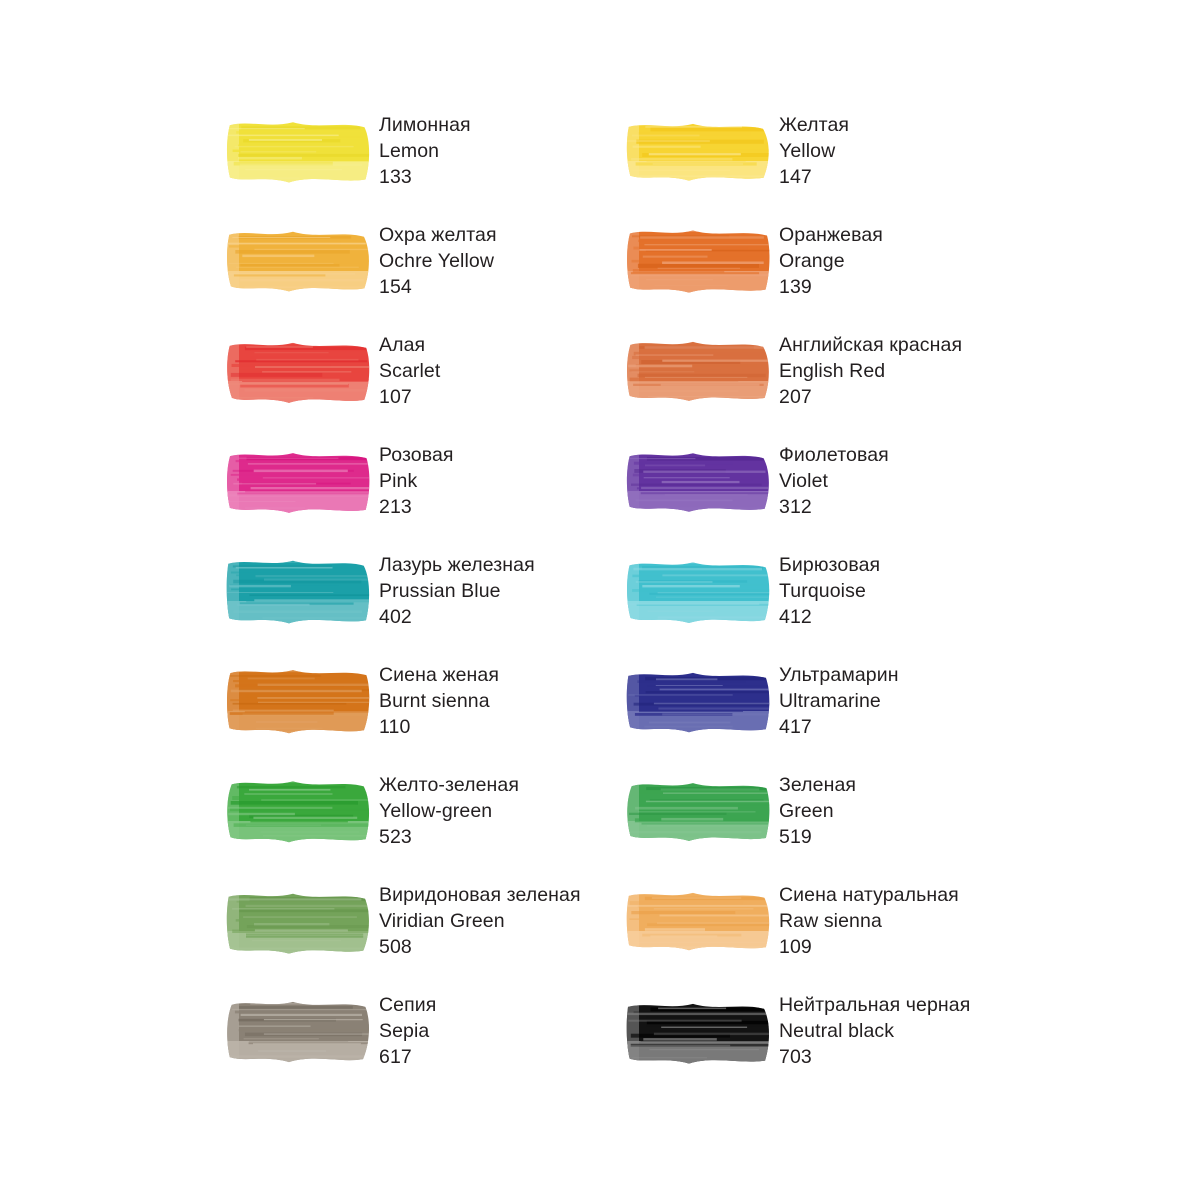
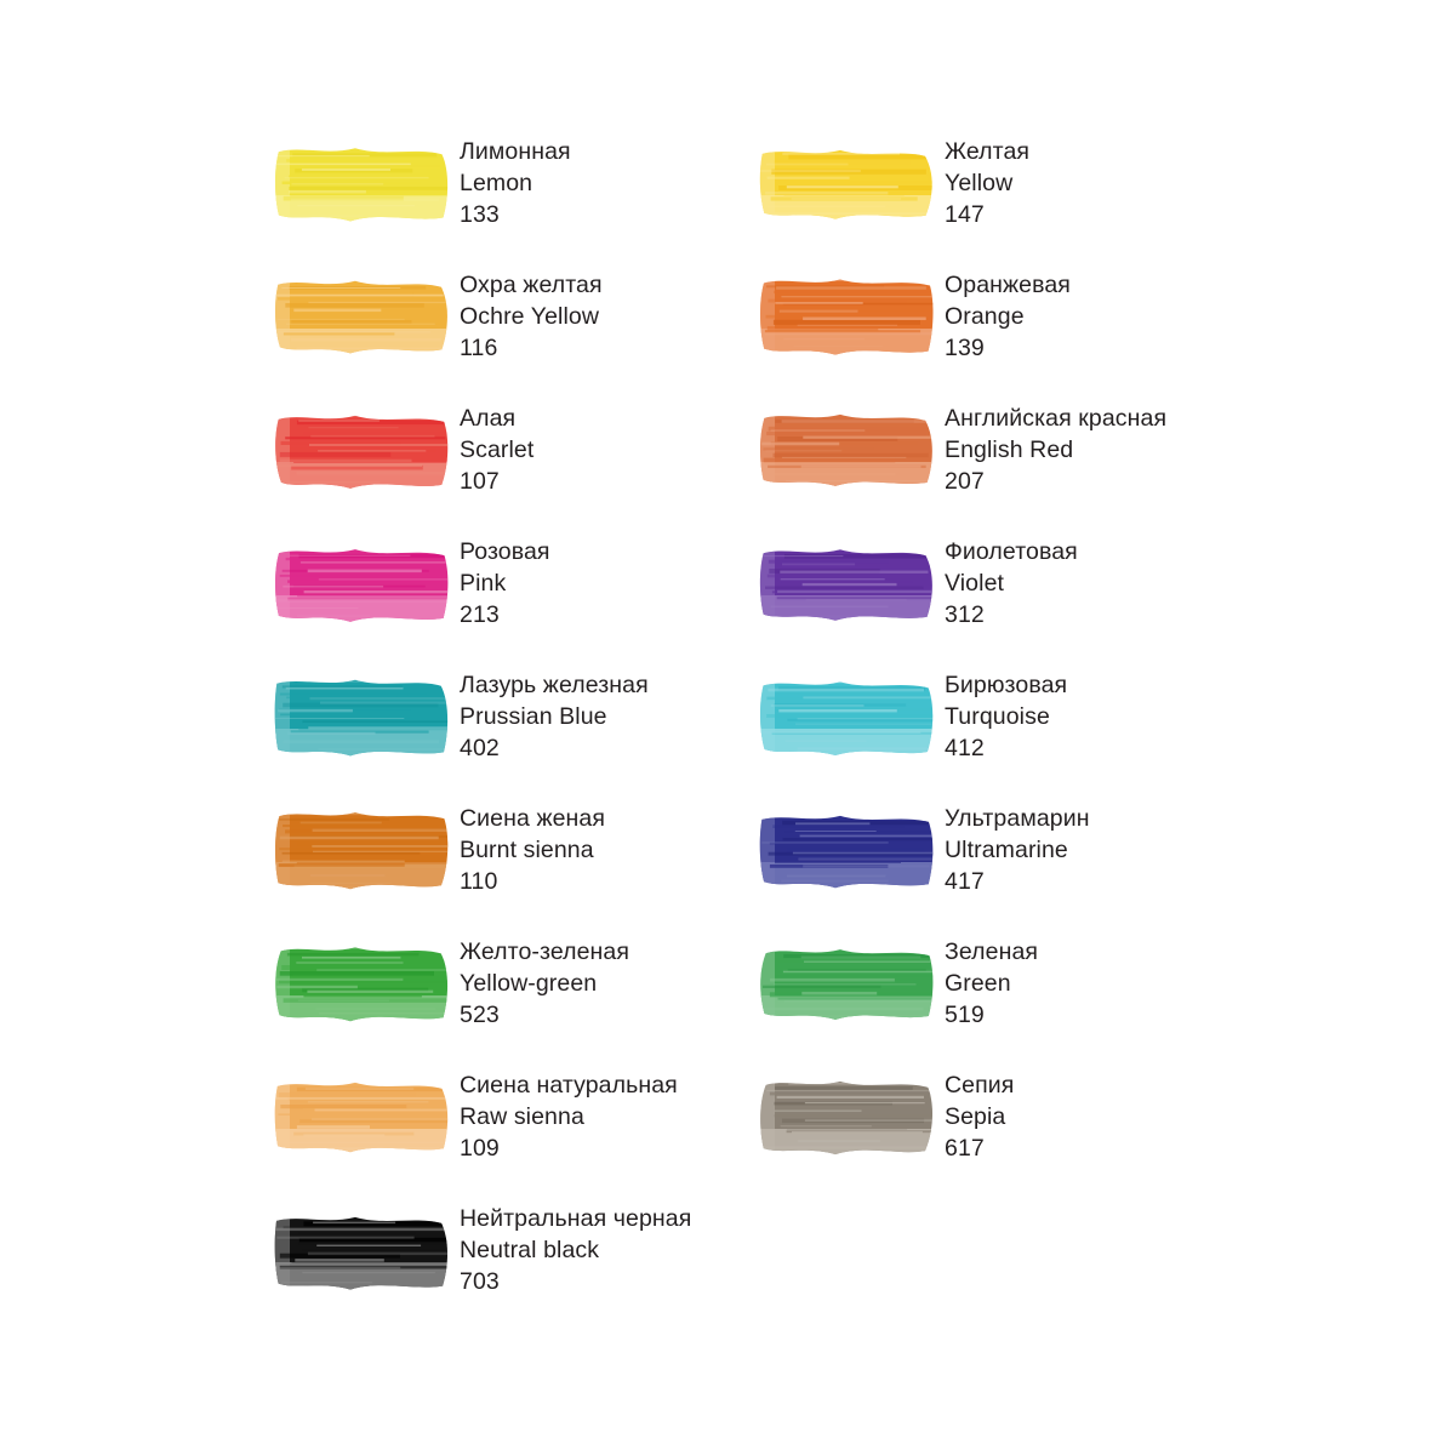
  Лимонная
  Lemon
  133
  Желтая
  Yellow
  147
  Охра желтая
  Ochre Yellow
- 154
+ 116
  Оранжевая
  Orange
  139
  Алая
  Scarlet
  107
  Английская красная
  English Red
  207
  Розовая
  Pink
  213
  Фиолетовая
  Violet
  312
  Лазурь железная
  Prussian Blue
  402
  Бирюзовая
  Turquoise
  412
  Сиена женая
  Burnt sienna
  110
  Ультрамарин
  Ultramarine
  417
  Желто-зеленая
  Yellow-green
  523
  Зеленая
  Green
  519
- Виридоновая зеленая
- Viridian Green
- 508
  Сиена натуральная
  Raw sienna
  109
  Сепия
  Sepia
  617
  Нейтральная черная
  Neutral black
  703
